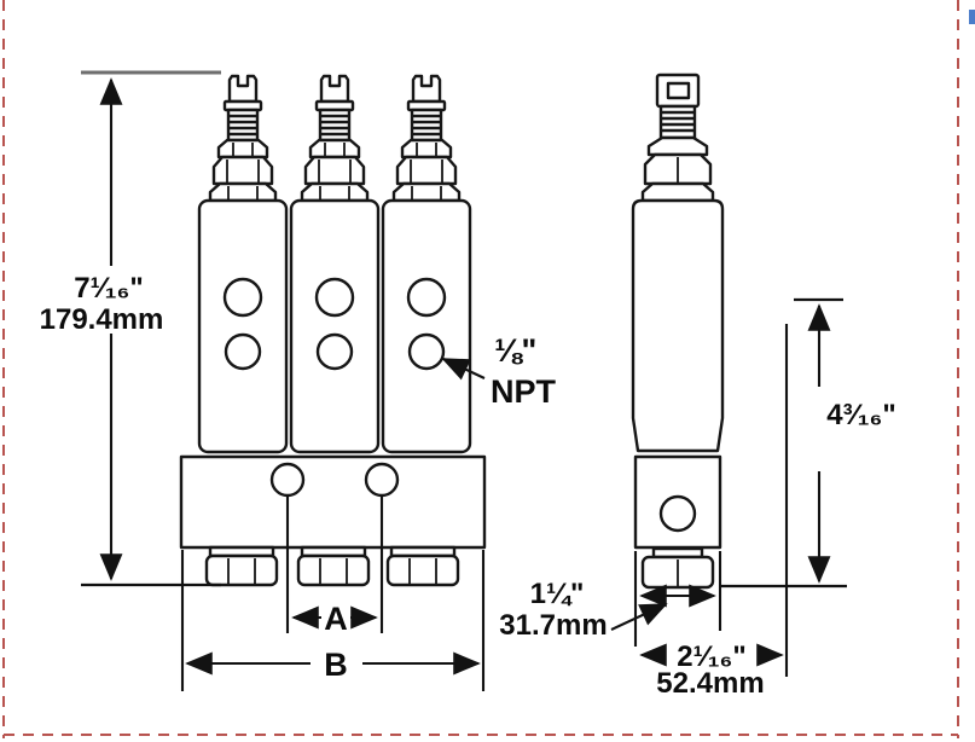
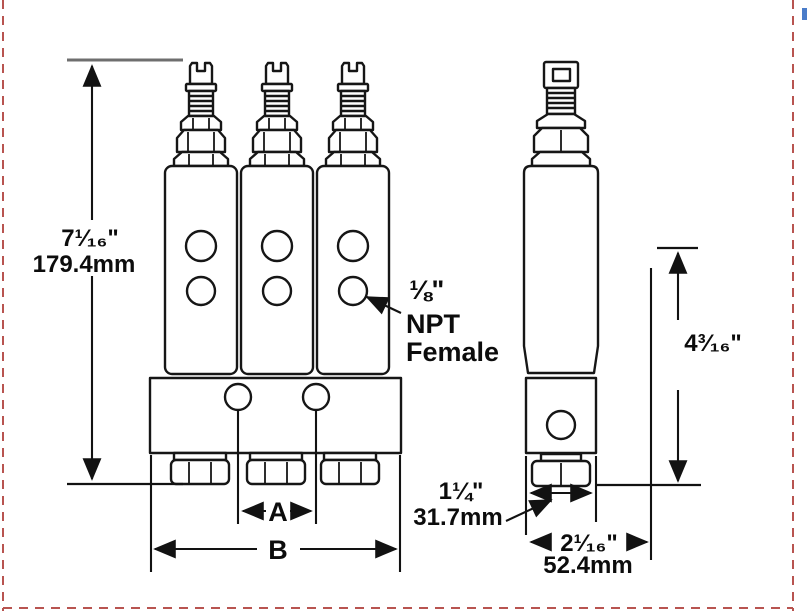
  7¹⁄₁₆"
  179.4mm
  ⅛"
  NPT
+ Female
  A
  B
  4³⁄₁₆"
  1¼"
  31.7mm
  2¹⁄₁₆"
  52.4mm
